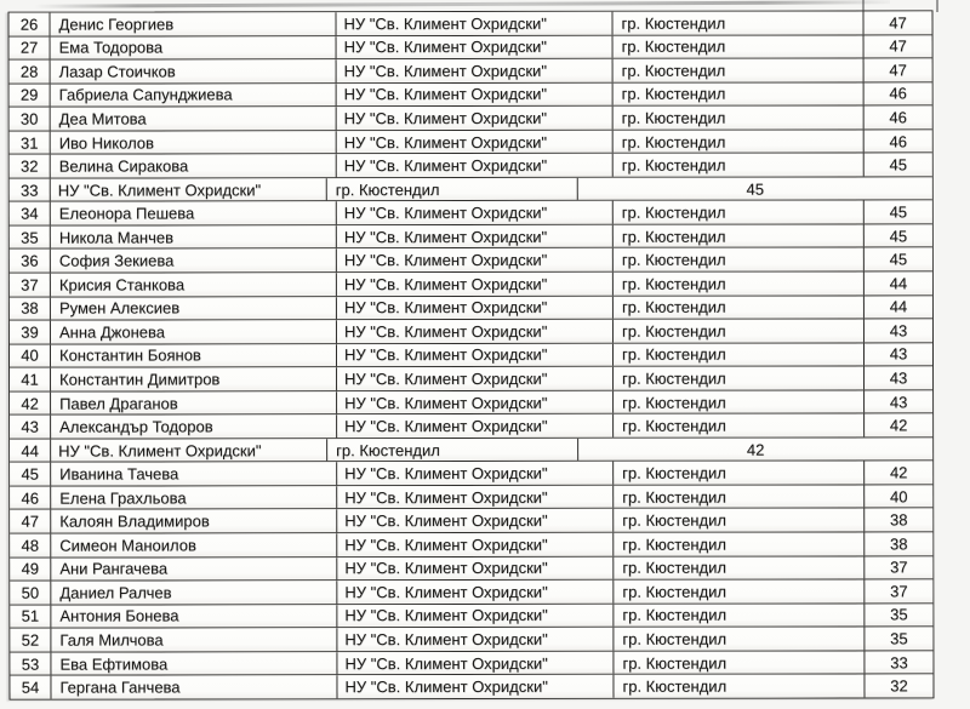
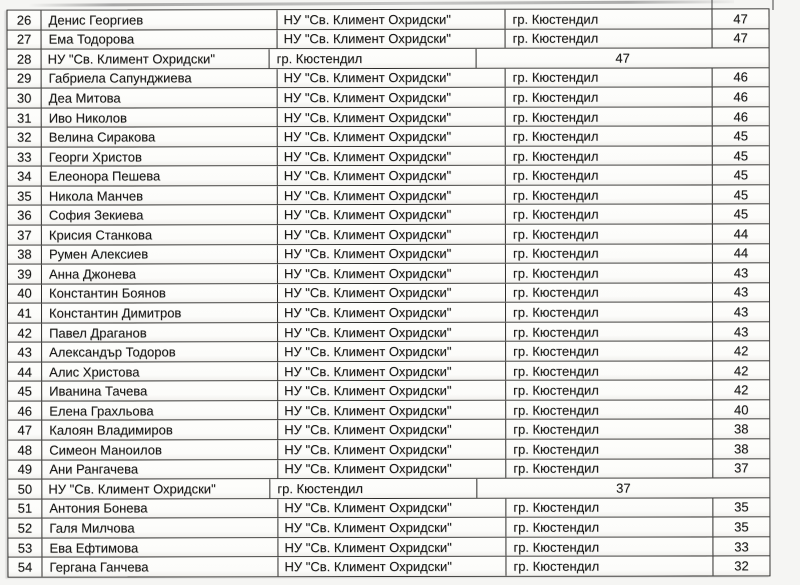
  26
  Денис Георгиев
  НУ "Св. Климент Охридски"
  гр. Кюстендил
  47
  27
  Ема Тодорова
  НУ "Св. Климент Охридски"
  гр. Кюстендил
  47
  28
- Лазар Стоичков
  НУ "Св. Климент Охридски"
  гр. Кюстендил
  47
  29
  Габриела Сапунджиева
  НУ "Св. Климент Охридски"
  гр. Кюстендил
  46
  30
  Деа Митова
  НУ "Св. Климент Охридски"
  гр. Кюстендил
  46
  31
  Иво Николов
  НУ "Св. Климент Охридски"
  гр. Кюстендил
  46
  32
  Велина Сиракова
  НУ "Св. Климент Охридски"
  гр. Кюстендил
  45
  33
+ Георги Христов
  НУ "Св. Климент Охридски"
  гр. Кюстендил
  45
  34
  Елеонора Пешева
  НУ "Св. Климент Охридски"
  гр. Кюстендил
  45
  35
  Никола Манчев
  НУ "Св. Климент Охридски"
  гр. Кюстендил
  45
  36
  София Зекиева
  НУ "Св. Климент Охридски"
  гр. Кюстендил
  45
  37
  Крисия Станкова
  НУ "Св. Климент Охридски"
  гр. Кюстендил
  44
  38
  Румен Алексиев
  НУ "Св. Климент Охридски"
  гр. Кюстендил
  44
  39
  Анна Джонева
  НУ "Св. Климент Охридски"
  гр. Кюстендил
  43
  40
  Константин Боянов
  НУ "Св. Климент Охридски"
  гр. Кюстендил
  43
  41
  Константин Димитров
  НУ "Св. Климент Охридски"
  гр. Кюстендил
  43
  42
  Павел Драганов
  НУ "Св. Климент Охридски"
  гр. Кюстендил
  43
  43
  Александър Тодоров
  НУ "Св. Климент Охридски"
  гр. Кюстендил
  42
  44
+ Алис Христова
  НУ "Св. Климент Охридски"
  гр. Кюстендил
  42
  45
  Иванина Тачева
  НУ "Св. Климент Охридски"
  гр. Кюстендил
  42
  46
  Елена Грахльова
  НУ "Св. Климент Охридски"
  гр. Кюстендил
  40
  47
  Калоян Владимиров
  НУ "Св. Климент Охридски"
  гр. Кюстендил
  38
  48
  Симеон Маноилов
  НУ "Св. Климент Охридски"
  гр. Кюстендил
  38
  49
  Ани Рангачева
  НУ "Св. Климент Охридски"
  гр. Кюстендил
  37
  50
- Даниел Ралчев
  НУ "Св. Климент Охридски"
  гр. Кюстендил
  37
  51
  Антония Бонева
  НУ "Св. Климент Охридски"
  гр. Кюстендил
  35
  52
  Галя Милчова
  НУ "Св. Климент Охридски"
  гр. Кюстендил
  35
  53
  Ева Ефтимова
  НУ "Св. Климент Охридски"
  гр. Кюстендил
  33
  54
  Гергана Ганчева
  НУ "Св. Климент Охридски"
  гр. Кюстендил
  32
